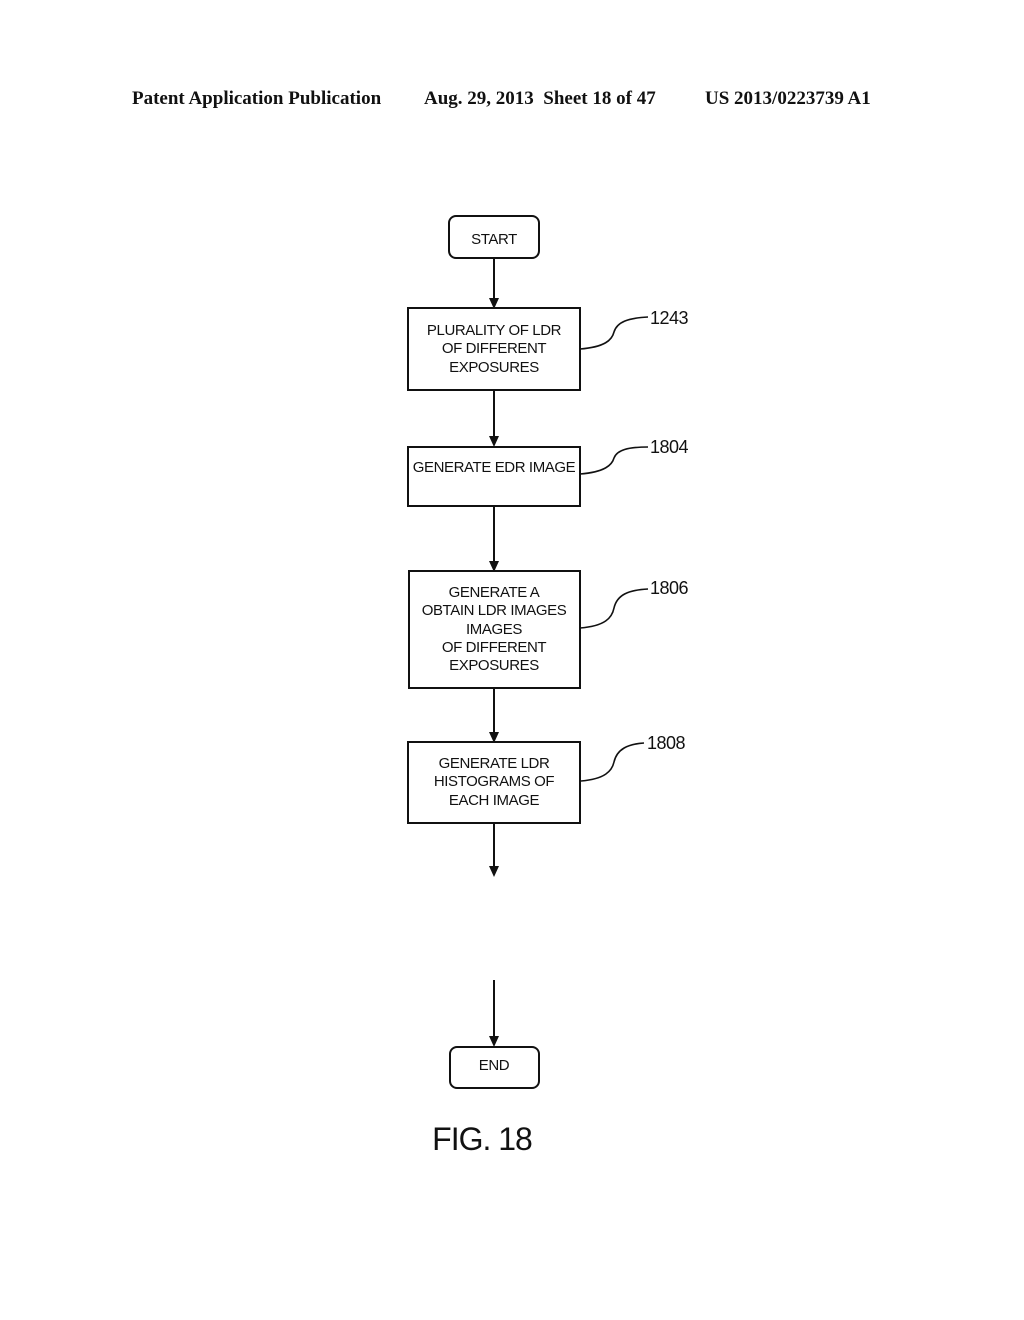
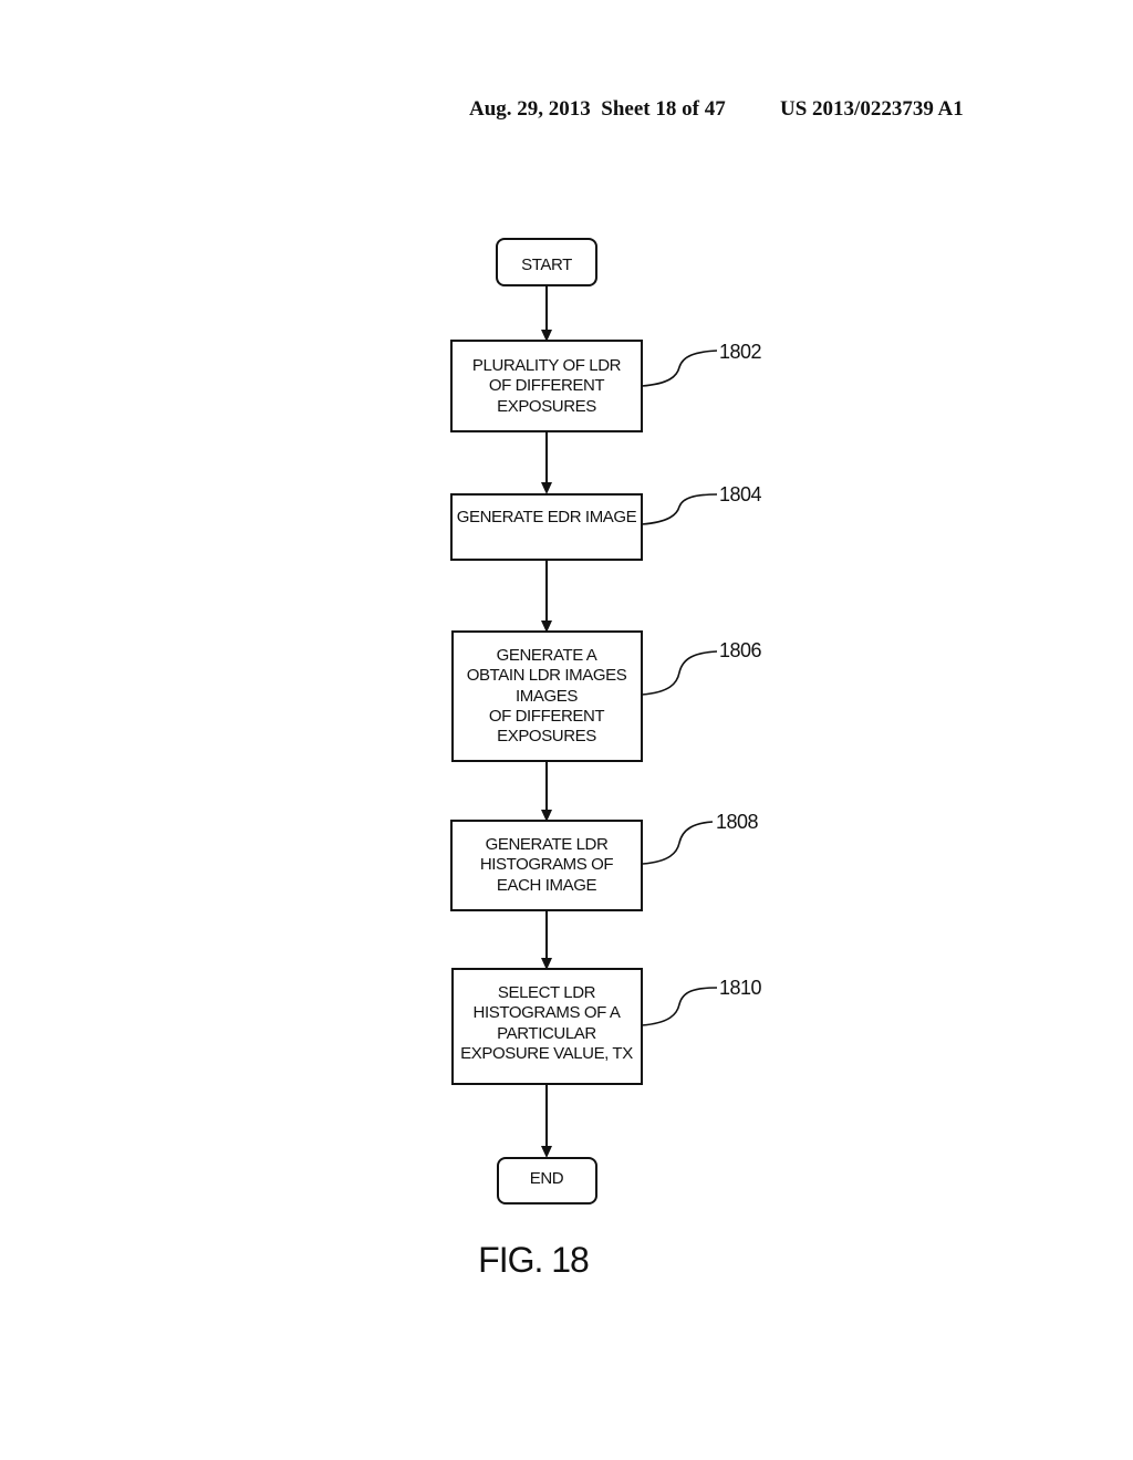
- Patent Application Publication
  Aug. 29, 2013 Sheet 18 of 47
  US 2013/0223739 A1
  START
  PLURALITY OF LDR
  OF DIFFERENT
  EXPOSURES
- 1243
+ 1802
  GENERATE EDR IMAGE
  1804
  GENERATE A
  OBTAIN LDR IMAGES
  IMAGES
  OF DIFFERENT
  EXPOSURES
  1806
  GENERATE LDR
  HISTOGRAMS OF
  EACH IMAGE
  1808
+ SELECT LDR
+ HISTOGRAMS OF A
+ PARTICULAR
+ EXPOSURE VALUE, TX
+ 1810
  END
  FIG. 18
